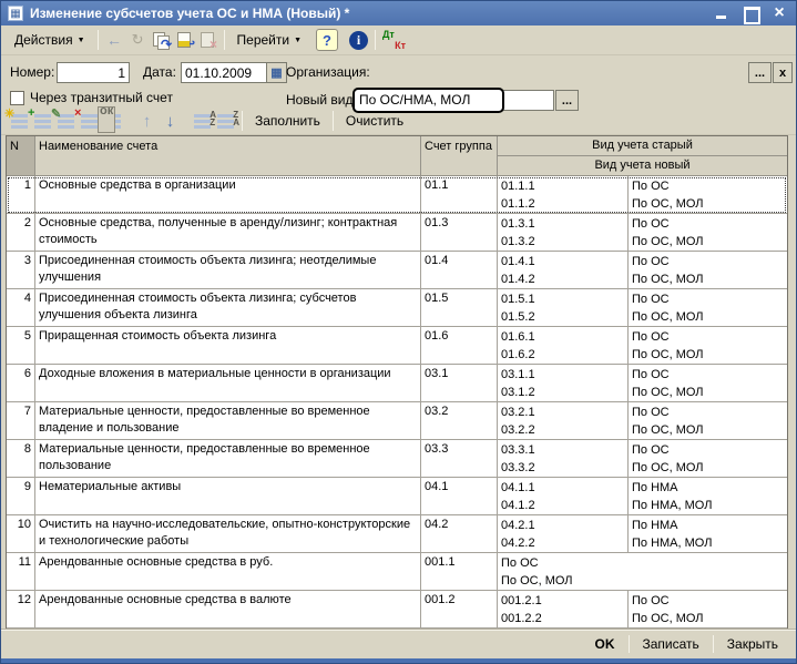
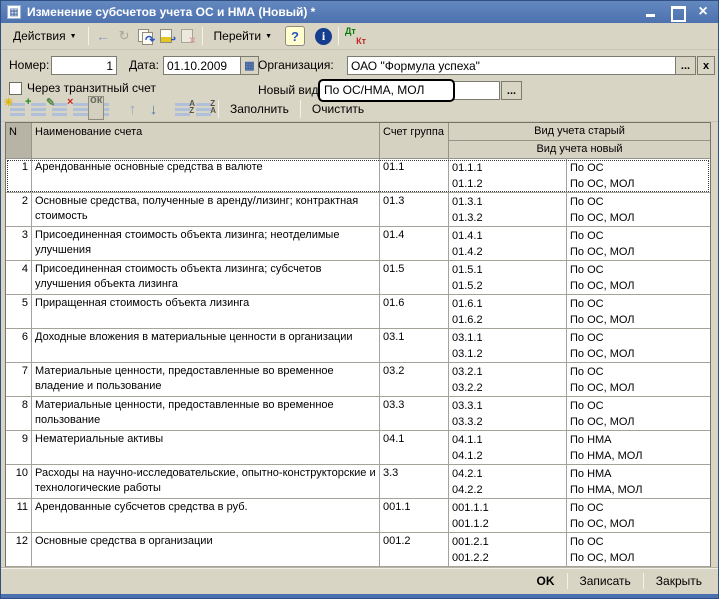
  ▦
  Изменение субсчетов учета ОС и НМА (Новый) *
  ×
  Действия
  ←
  ↻
  ↷
  ↩
  ×
  Перейти
  ?
  i
  Дт
  Кт
  Номер:
  1
  Дата:
  01.10.2009
  ▦
  Организация:
+ ОАО "Формула успеха"
  ...
  x
  Через транзитный счет
  По ОС/НМА, МОЛ
  ...
  ✳
  +
  ✎
  ×
  ок
  ↑
  ↓
  A
  Z
  Z
  A
  Заполнить
  Очистить
  N
  Наименование счета
  Счет группа
  Вид учета старый
  Вид учета новый
  1
- Основные средства в организации
+ Арендованные основные средства в валюте
  01.1
  01.1.1
  01.1.2
  По ОС
  По ОС, МОЛ
  2
  Основные средства, полученные в аренду/лизинг; контрактная стоимость
  01.3
  01.3.1
  01.3.2
  По ОС
  По ОС, МОЛ
  3
  Присоединенная стоимость объекта лизинга; неотделимые улучшения
  01.4
  01.4.1
  01.4.2
  По ОС
  По ОС, МОЛ
  4
  Присоединенная стоимость объекта лизинга; субсчетов улучшения объекта лизинга
  01.5
  01.5.1
  01.5.2
  По ОС
  По ОС, МОЛ
  5
  Приращенная стоимость объекта лизинга
  01.6
  01.6.1
  01.6.2
  По ОС
  По ОС, МОЛ
  6
  Доходные вложения в материальные ценности в организации
  03.1
  03.1.1
  03.1.2
  По ОС
  По ОС, МОЛ
  7
  Материальные ценности, предоставленные во временное владение и пользование
  03.2
  03.2.1
  03.2.2
  По ОС
  По ОС, МОЛ
  8
  Материальные ценности, предоставленные во временное пользование
  03.3
  03.3.1
  03.3.2
  По ОС
  По ОС, МОЛ
  9
  Нематериальные активы
  04.1
  04.1.1
  04.1.2
  По НМА
  По НМА, МОЛ
  10
- Очистить на научно-исследовательские, опытно-конструкторские и технологические работы
+ Расходы на научно-исследовательские, опытно-конструкторские и технологические работы
- 04.2
+ 3.3
  04.2.1
  04.2.2
  По НМА
  По НМА, МОЛ
  11
- Арендованные основные средства в руб.
+ Арендованные субсчетов средства в руб.
  001.1
+ 001.1.1
+ 001.1.2
  По ОС
  По ОС, МОЛ
  12
- Арендованные основные средства в валюте
+ Основные средства в организации
  001.2
  001.2.1
  001.2.2
  По ОС
  По ОС, МОЛ
  OK
  Записать
  Закрыть
